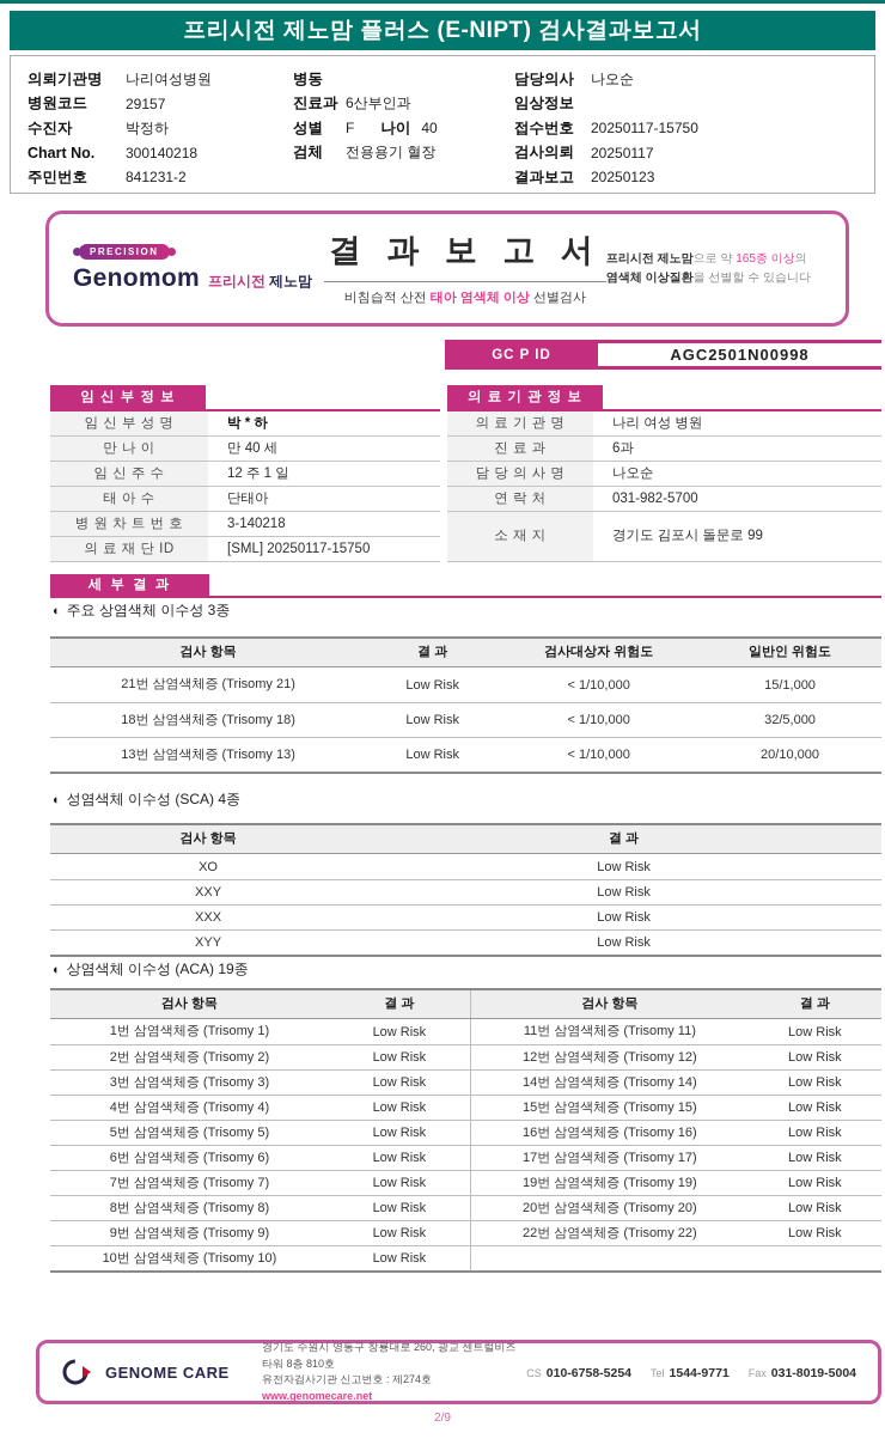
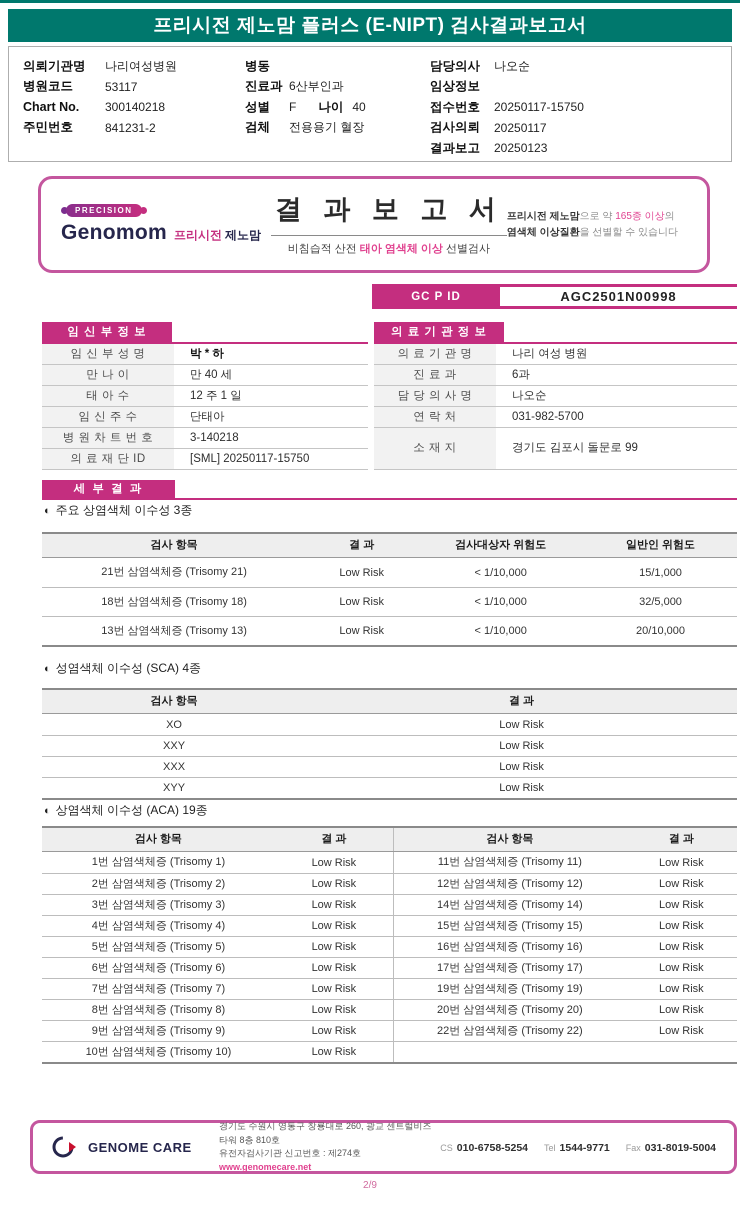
  프리시전 제노맘 플러스 (E-NIPT) 검사결과보고서
  의뢰기관명
  나리여성병원
  병원코드
- 29157
+ 53117
- 수진자
- 박정하
  Chart No.
  300140218
  주민번호
  841231-2
  병동
  진료과
  6산부인과
  성별
  F
  나이
  40
  검체
  전용용기 혈장
  담당의사
  나오순
  임상정보
  접수번호
  20250117-15750
  검사의뢰
  20250117
  결과보고
  20250123
  PRECISION
  Genomom
  프리시전
  제노맘
  결 과 보 고 서
  비침습적 산전 태아 염색체 이상 선별검사
  프리시전 제노맘으로 약 165종 이상의
  염색체 이상질환을 선별할 수 있습니다
  GC P ID
  AGC2501N00998
  임 신 부 정 보
  임 신 부 성 명
  박 * 하
  만 나 이
  만 40 세
- 임 신 주 수
+ 태 아 수
  12 주 1 일
- 태 아 수
+ 임 신 주 수
  단태아
  병 원 차 트 번 호
  3-140218
  의 료 재 단 ID
  [SML] 20250117-15750
  의 료 기 관 정 보
  의 료 기 관 명
  나리 여성 병원
  진 료 과
  6과
  담 당 의 사 명
  나오순
  연 락 처
  031-982-5700
  소 재 지
  경기도 김포시 돌문로 99
  세 부 결 과
  ◐
  주요 상염색체 이수성 3종
  검사 항목
  결 과
  검사대상자 위험도
  일반인 위험도
  21번 삼염색체증 (Trisomy 21)
  Low Risk
  < 1/10,000
  15/1,000
  18번 삼염색체증 (Trisomy 18)
  Low Risk
  < 1/10,000
  32/5,000
  13번 삼염색체증 (Trisomy 13)
  Low Risk
  < 1/10,000
  20/10,000
  ◐
  성염색체 이수성 (SCA) 4종
  검사 항목
  결 과
  XO
  Low Risk
  XXY
  Low Risk
  XXX
  Low Risk
  XYY
  Low Risk
  ◐
  상염색체 이수성 (ACA) 19종
  검사 항목
  결 과
  검사 항목
  결 과
  1번 삼염색체증 (Trisomy 1)
  Low Risk
  11번 삼염색체증 (Trisomy 11)
  Low Risk
  2번 삼염색체증 (Trisomy 2)
  Low Risk
  12번 삼염색체증 (Trisomy 12)
  Low Risk
  3번 삼염색체증 (Trisomy 3)
  Low Risk
  14번 삼염색체증 (Trisomy 14)
  Low Risk
  4번 삼염색체증 (Trisomy 4)
  Low Risk
  15번 삼염색체증 (Trisomy 15)
  Low Risk
  5번 삼염색체증 (Trisomy 5)
  Low Risk
  16번 삼염색체증 (Trisomy 16)
  Low Risk
  6번 삼염색체증 (Trisomy 6)
  Low Risk
  17번 삼염색체증 (Trisomy 17)
  Low Risk
  7번 삼염색체증 (Trisomy 7)
  Low Risk
  19번 삼염색체증 (Trisomy 19)
  Low Risk
  8번 삼염색체증 (Trisomy 8)
  Low Risk
  20번 삼염색체증 (Trisomy 20)
  Low Risk
  9번 삼염색체증 (Trisomy 9)
  Low Risk
  22번 삼염색체증 (Trisomy 22)
  Low Risk
  10번 삼염색체증 (Trisomy 10)
  Low Risk
  GENOME CARE
  경기도 수원시 영통구 창룡대로 260, 광교 센트럴비즈타워 8층 810호
  유전자검사기관 신고번호 : 제274호
  www.genomecare.net
  CS 010-6758-5254
  Tel 1544-9771
  Fax 031-8019-5004
  2/9
